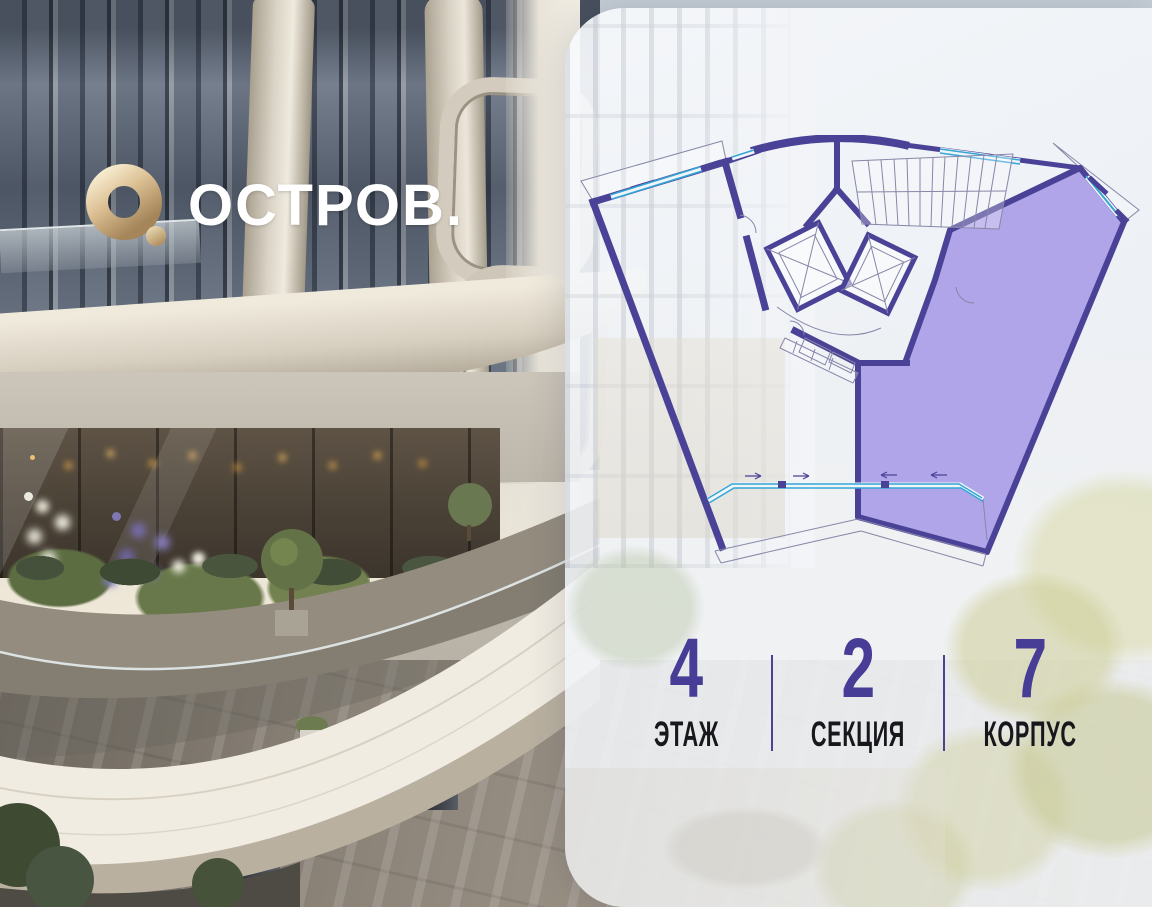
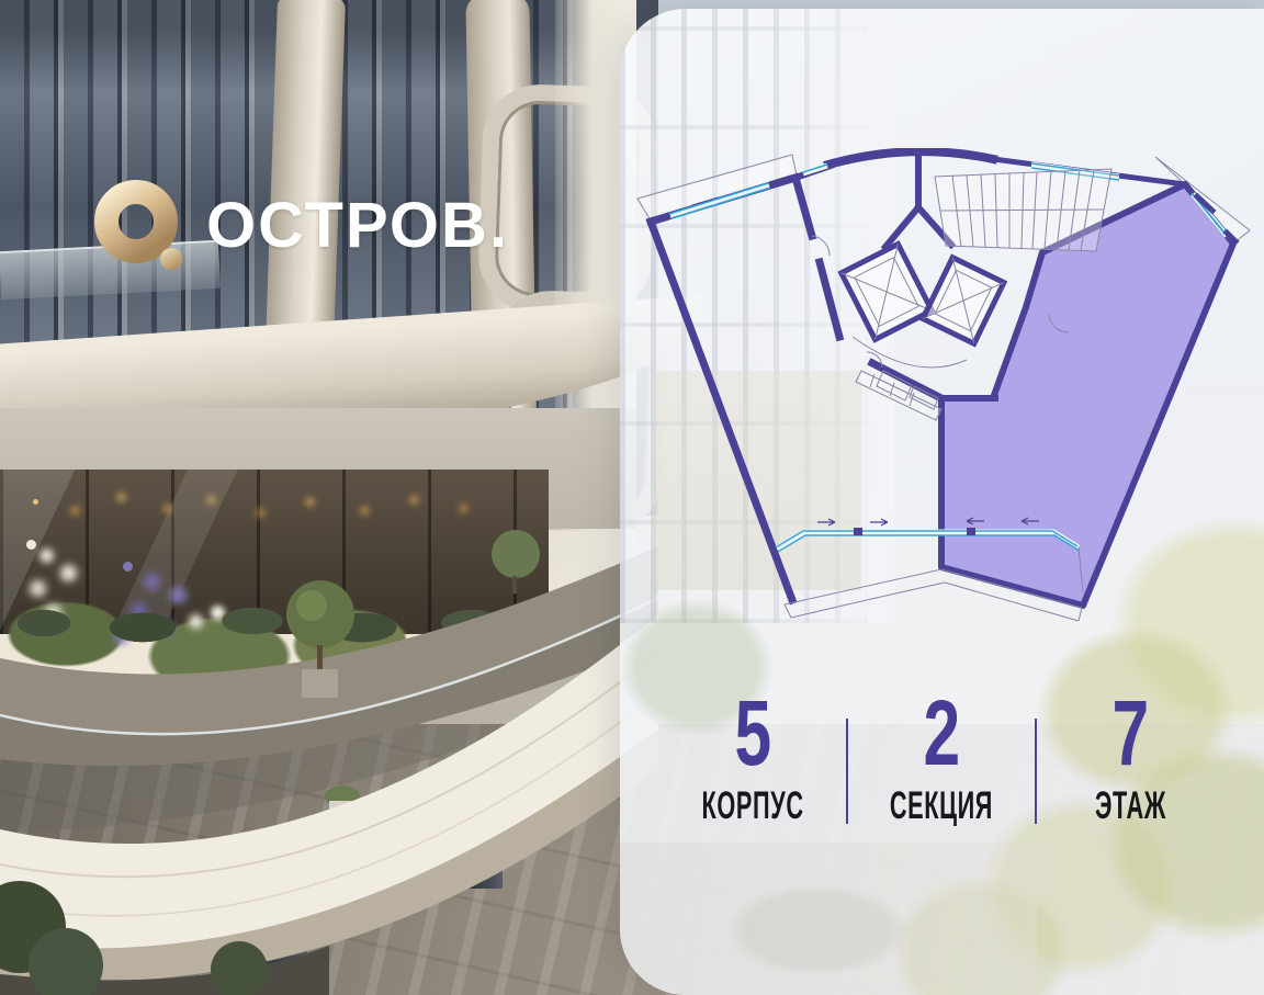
  ОСТРОВ.
- 4
+ 5
- ЭТАЖ
+ КОРПУС
  2
  СЕКЦИЯ
  7
- КОРПУС
+ ЭТАЖ
